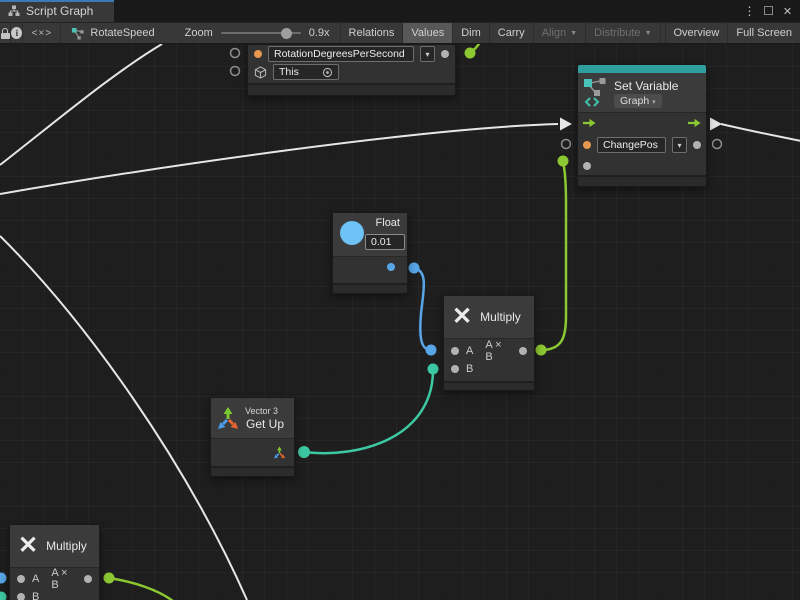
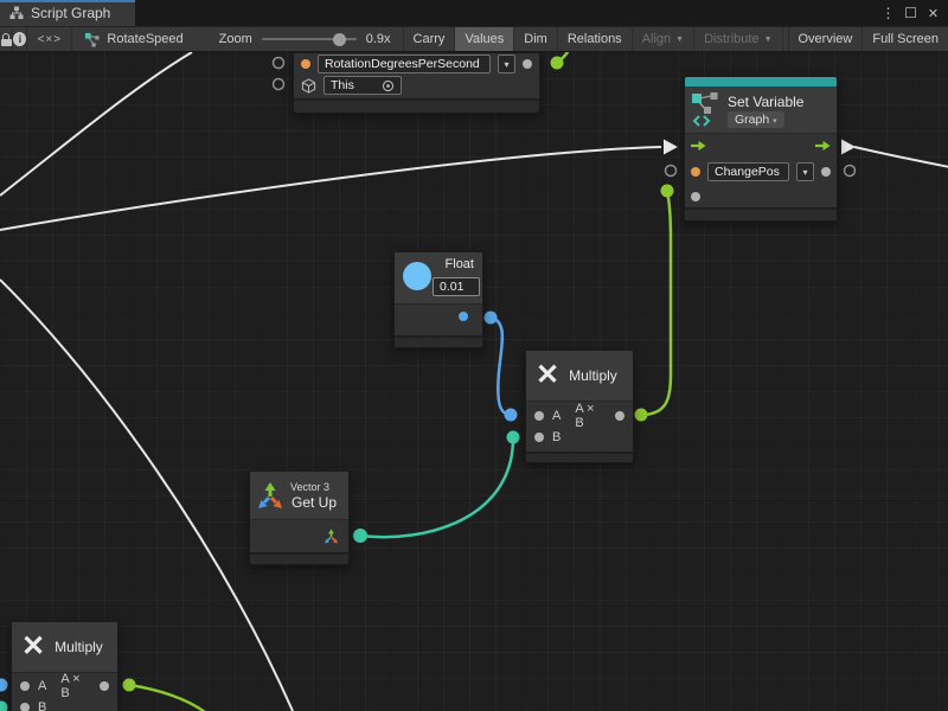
  Script Graph
  ⋮
  ☐
  ✕
  <×>
  RotateSpeed
  Zoom
  0.9x
- Relations
+ Carry
  Values
  Dim
- Carry
+ Relations
  Align
  Distribute
  Overview
  Full Screen
  RotationDegreesPerSecond
  ▾
  This
  Set Variable
  Graph
  ChangePos
  ▾
  Float
  0.01
  ✕
  Multiply
  A
  A × B
  B
  Vector 3
  Get Up
  ✕
  Multiply
  A
  A × B
  B
